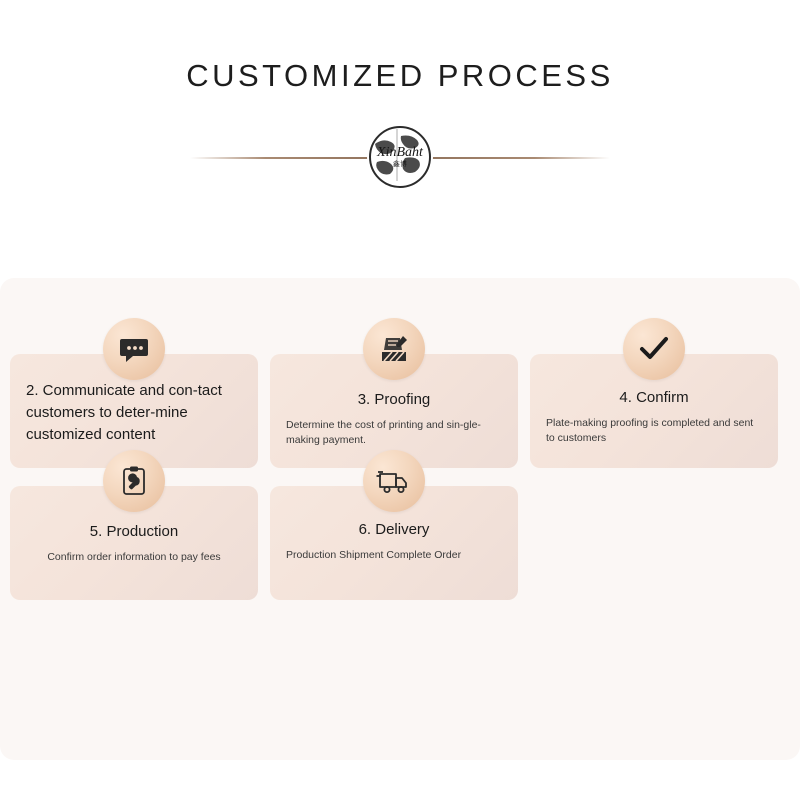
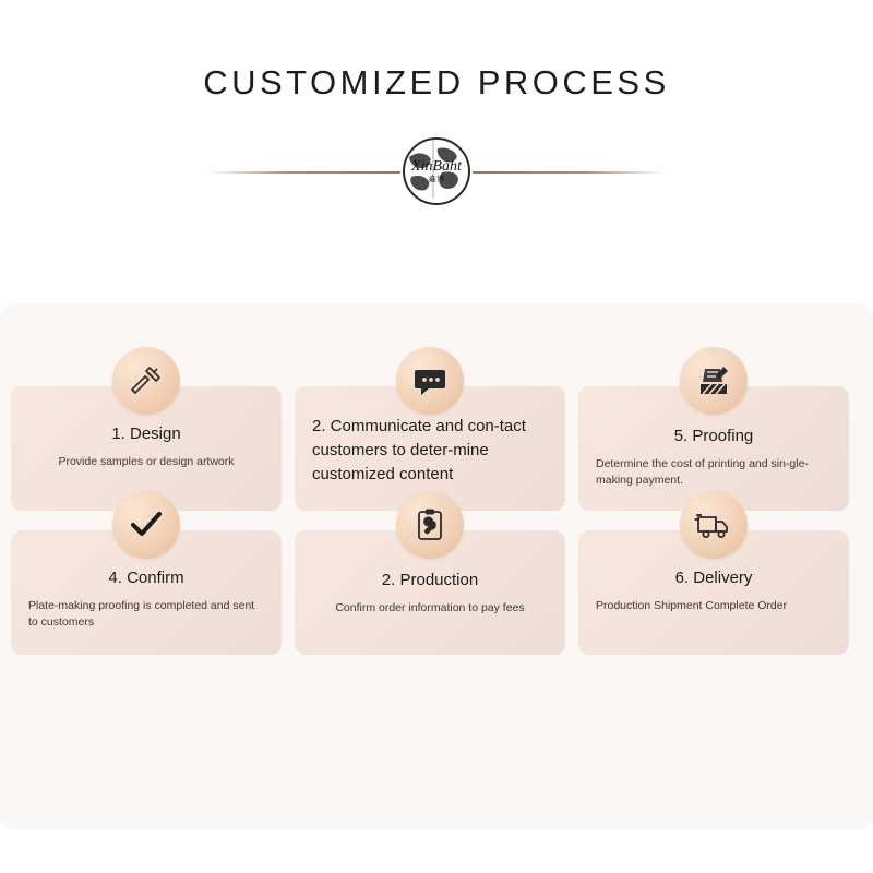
  CUSTOMIZED PROCESS
  XinBaht
+ 1. Design
+ Provide samples or design artwork
  2. Communicate and con-tact customers to deter-mine customized content
- 3. Proofing
+ 5. Proofing
  Determine the cost of printing and sin-gle-making payment.
  4. Confirm
  Plate-making proofing is completed and sent to customers
- 5. Production
+ 2. Production
  Confirm order information to pay fees
  6. Delivery
  Production Shipment Complete Order
